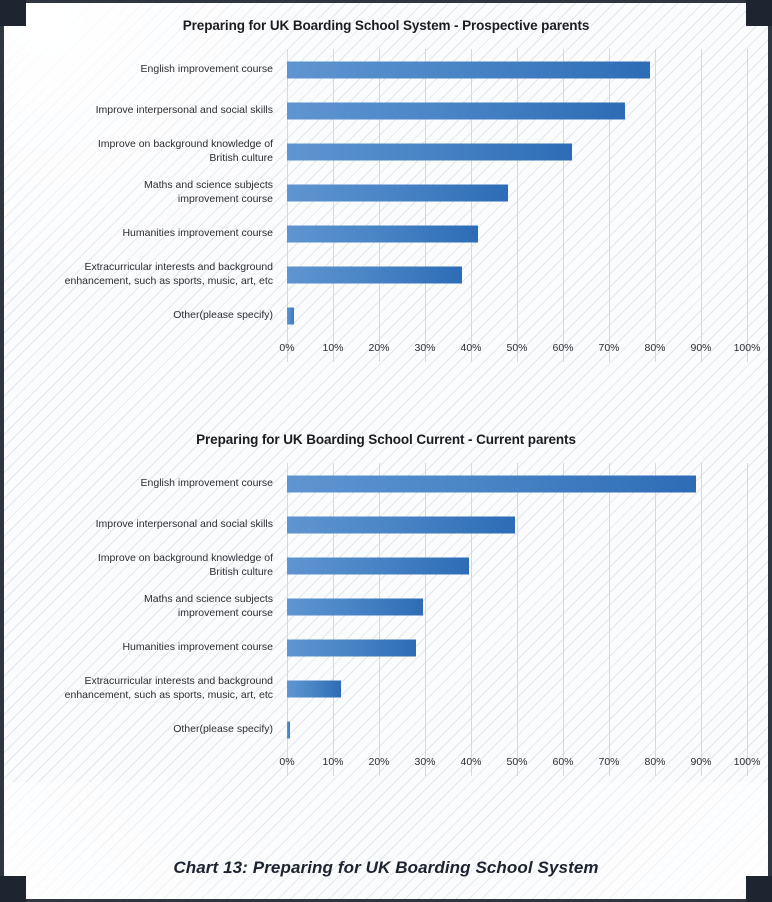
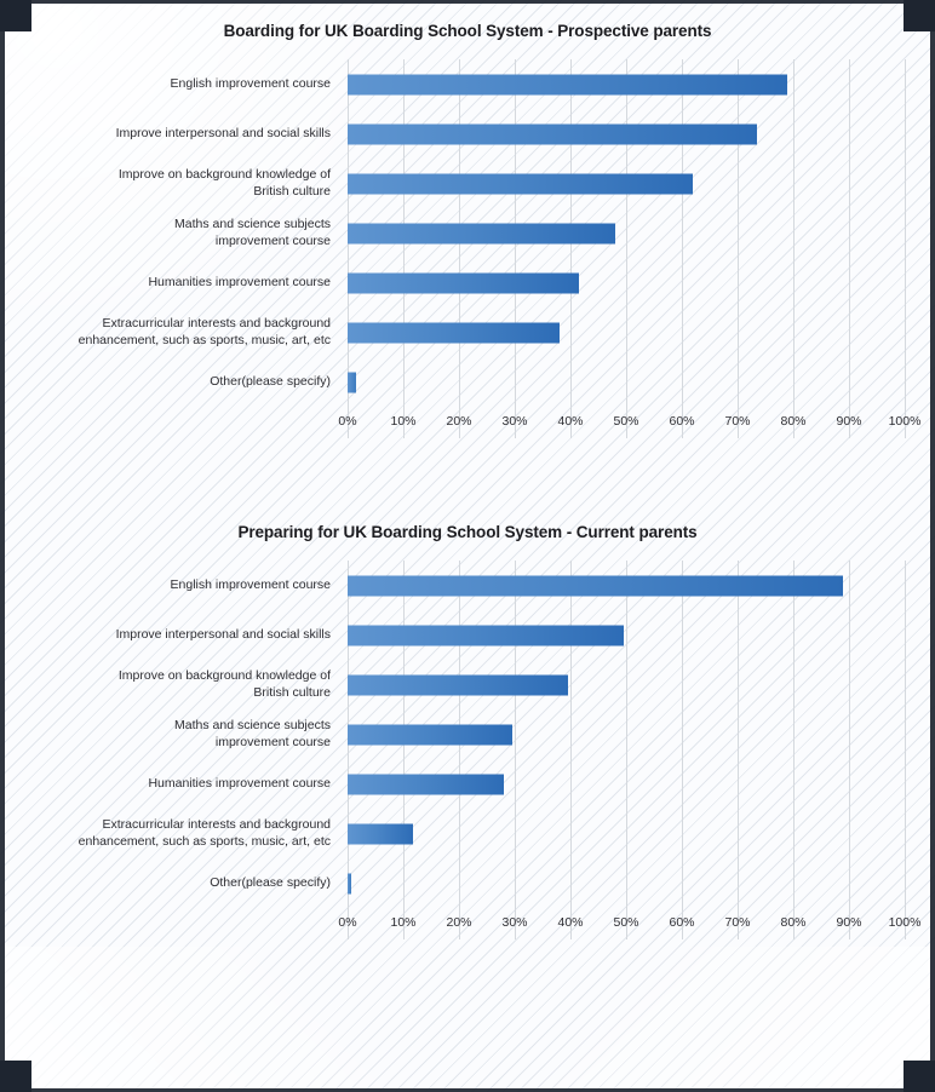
- Preparing for UK Boarding School System - Prospective parents
+ Boarding for UK Boarding School System - Prospective parents
  English improvement course
  Improve interpersonal and social skills
  Improve on background knowledge of
  British culture
  Maths and science subjects
  improvement course
  Humanities improvement course
  Extracurricular interests and background
  enhancement, such as sports, music, art, etc
  Other(please specify)
  0%
  10%
  20%
  30%
  40%
  50%
  60%
  70%
  80%
  90%
  100%
- Preparing for UK Boarding School Current - Current parents
+ Preparing for UK Boarding School System - Current parents
  English improvement course
  Improve interpersonal and social skills
  Improve on background knowledge of
  British culture
  Maths and science subjects
  improvement course
  Humanities improvement course
  Extracurricular interests and background
  enhancement, such as sports, music, art, etc
  Other(please specify)
  0%
  10%
  20%
  30%
  40%
  50%
  60%
  70%
  80%
  90%
  100%
- Chart 13: Preparing for UK Boarding School System
